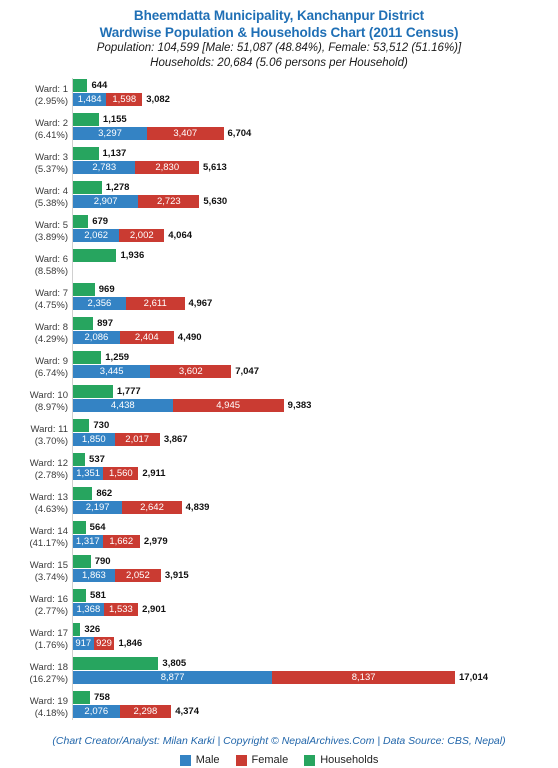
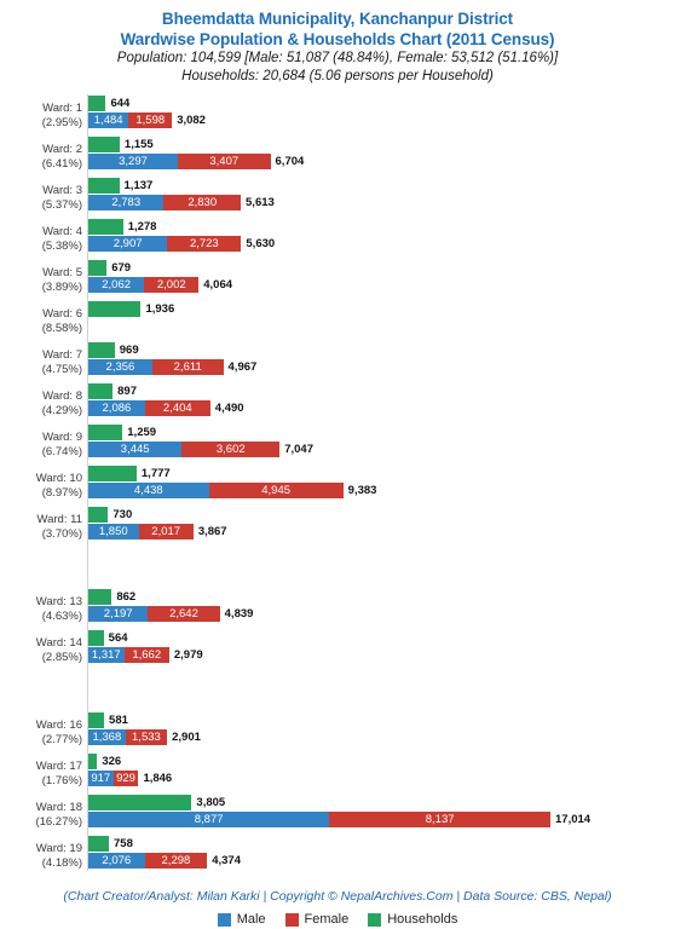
  Bheemdatta Municipality, Kanchanpur District
  Wardwise Population & Households Chart (2011 Census)
  Population: 104,599 [Male: 51,087 (48.84%), Female: 53,512 (51.16%)]
  Households: 20,684 (5.06 persons per Household)
  Ward: 1
  (2.95%)
  644
  1,484
  1,598
  3,082
  Ward: 2
  (6.41%)
  1,155
  3,297
  3,407
  6,704
  Ward: 3
  (5.37%)
  1,137
  2,783
  2,830
  5,613
  Ward: 4
  (5.38%)
  1,278
  2,907
  2,723
  5,630
  Ward: 5
  (3.89%)
  679
  2,062
  2,002
  4,064
  Ward: 6
  (8.58%)
  1,936
  Ward: 7
  (4.75%)
  969
  2,356
  2,611
  4,967
  Ward: 8
  (4.29%)
  897
  2,086
  2,404
  4,490
  Ward: 9
  (6.74%)
  1,259
  3,445
  3,602
  7,047
  Ward: 10
  (8.97%)
  1,777
  4,438
  4,945
  9,383
  Ward: 11
  (3.70%)
  730
  1,850
  2,017
  3,867
- Ward: 12
- (2.78%)
- 537
- 1,351
- 1,560
- 2,911
  Ward: 13
  (4.63%)
  862
  2,197
  2,642
  4,839
  Ward: 14
- (41.17%)
+ (2.85%)
  564
  1,317
  1,662
  2,979
- Ward: 15
- (3.74%)
- 790
- 1,863
- 2,052
- 3,915
  Ward: 16
  (2.77%)
  581
  1,368
  1,533
  2,901
  Ward: 17
  (1.76%)
  326
  917
  929
  1,846
  Ward: 18
  (16.27%)
  3,805
  8,877
  8,137
  17,014
  Ward: 19
  (4.18%)
  758
  2,076
  2,298
  4,374
  (Chart Creator/Analyst: Milan Karki | Copyright © NepalArchives.Com | Data Source: CBS, Nepal)
  Male
  Female
  Households
